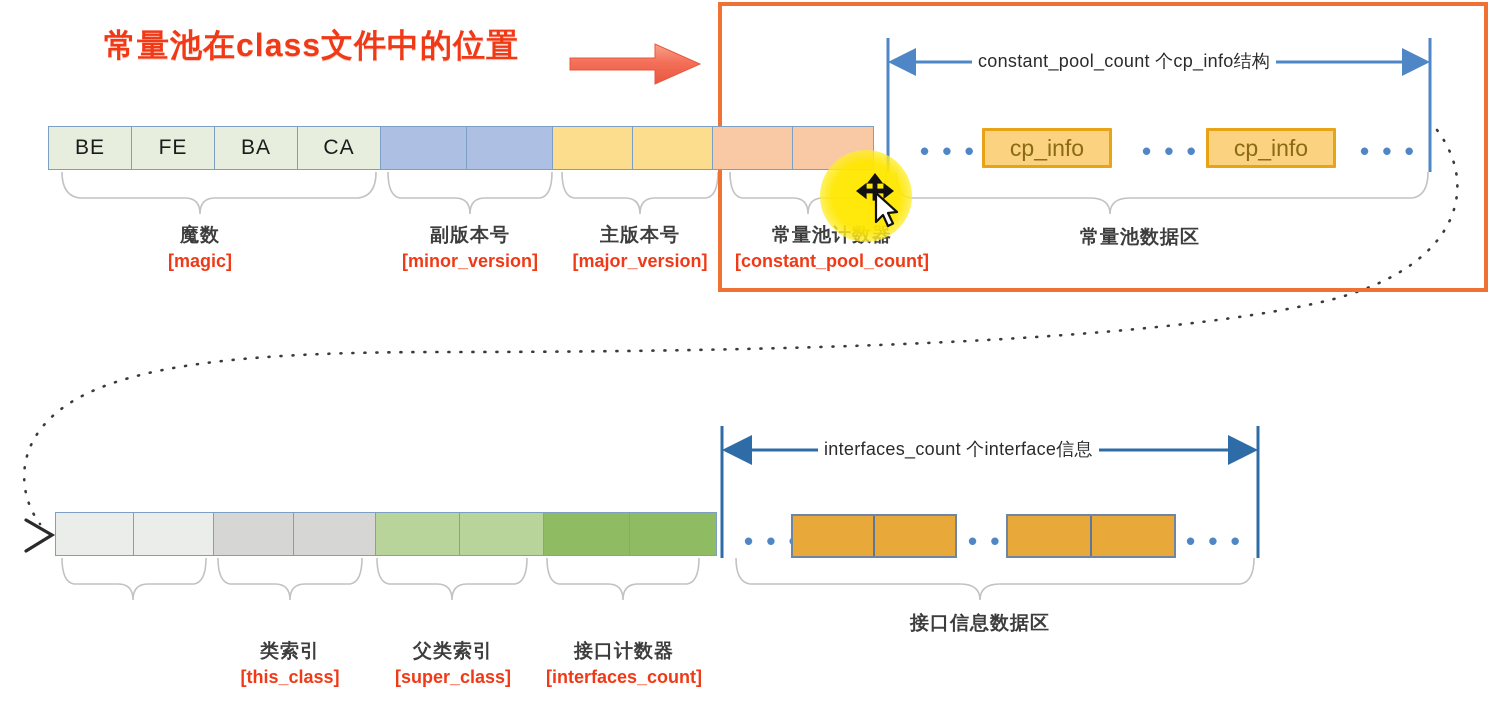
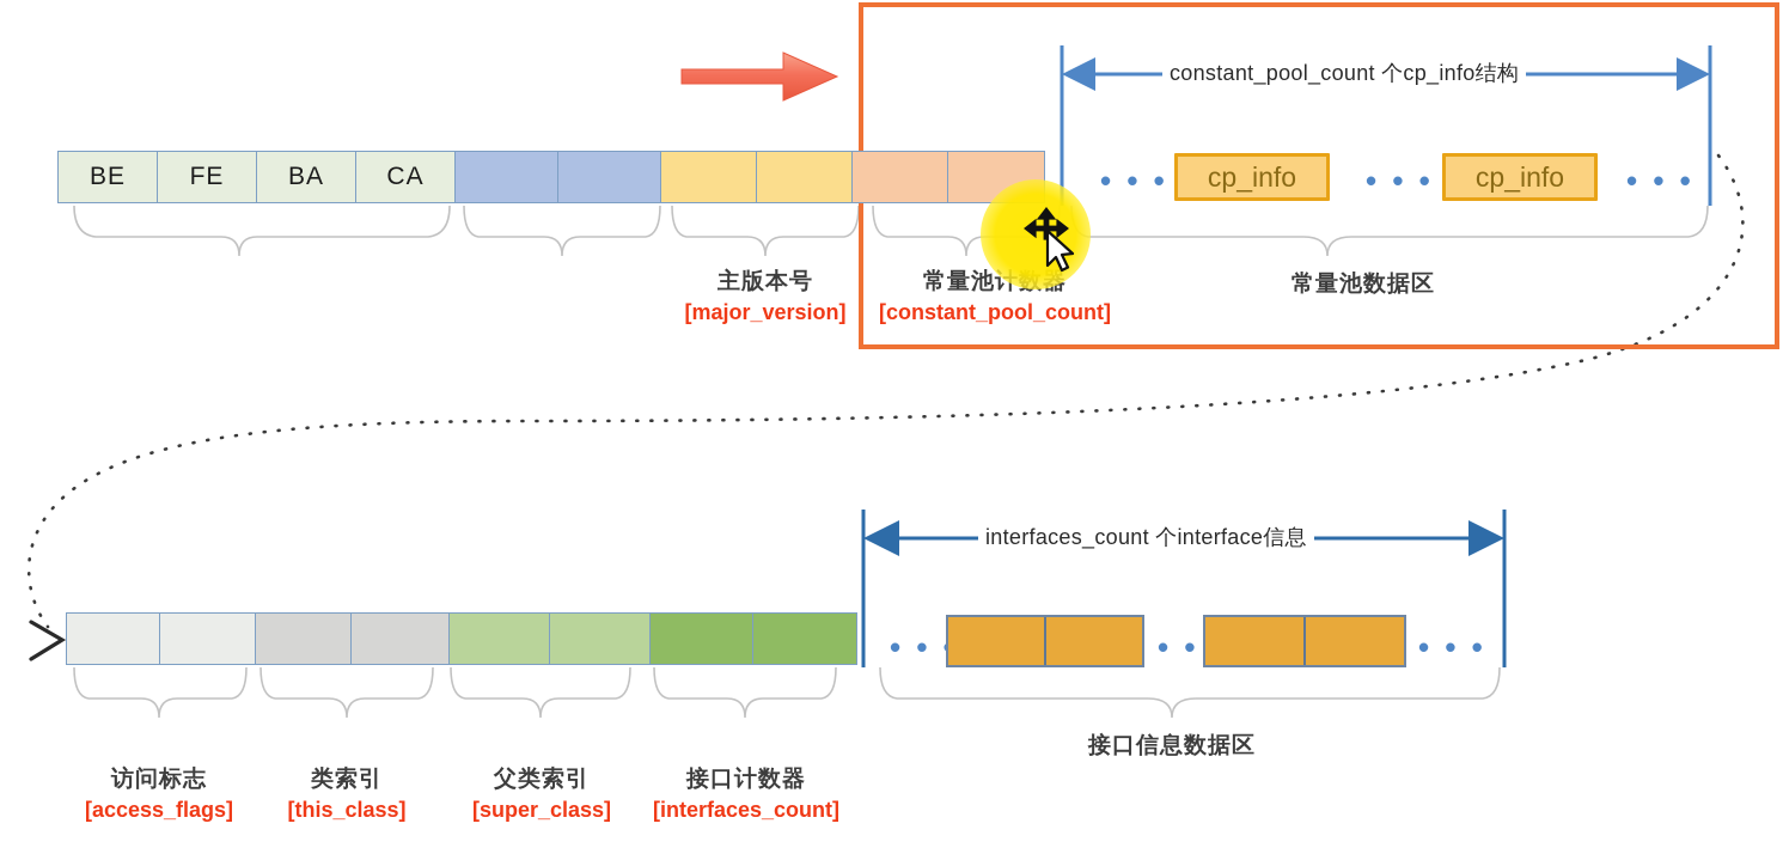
- 常量池在class文件中的位置
  BE
  FE
  BA
  CA
  constant_pool_count 个cp_info结构
  • • •
  cp_info
  • • •
  cp_info
  • • •
- 魔数
- [magic]
- 副版本号
- [minor_version]
  主版本号
  [major_version]
  [constant_pool_count]
  常量池数据区
  interfaces_count 个interface信息
  • • •
+ 访问标志
+ [access_flags]
  类索引
  [this_class]
  父类索引
  [super_class]
  接口计数器
  [interfaces_count]
  接口信息数据区
